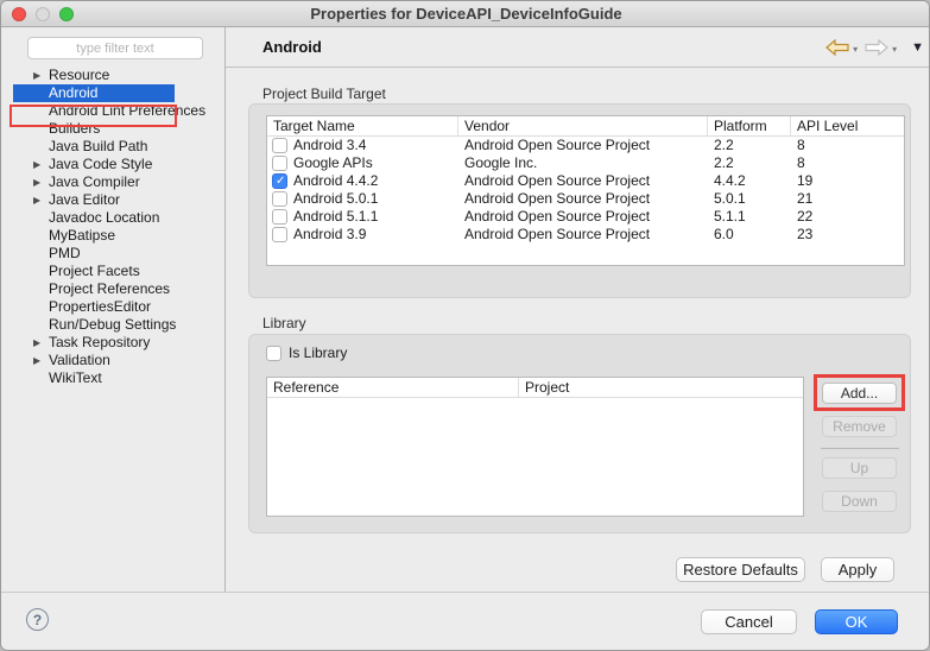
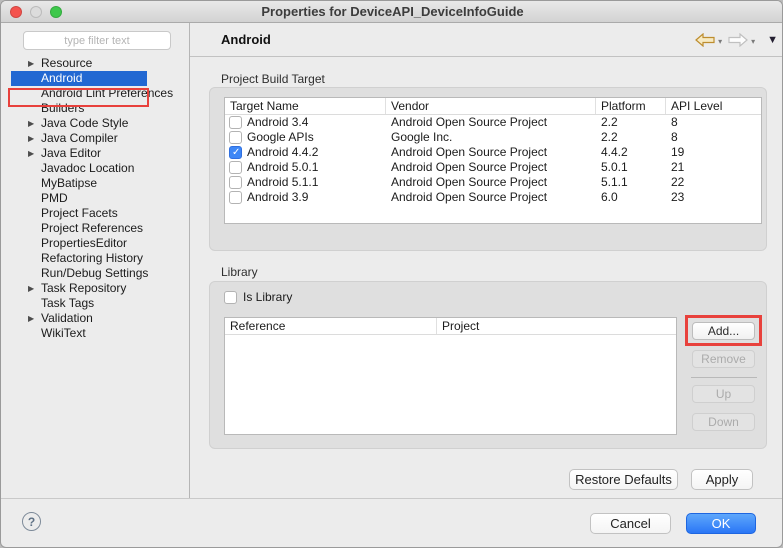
  Properties for DeviceAPI_DeviceInfoGuide
  type filter text
  ▶
  Resource
  Android
  Android Lint Preferences
  Builders
- Java Build Path
  ▶
  Java Code Style
  ▶
  Java Compiler
  ▶
  Java Editor
  Javadoc Location
  MyBatipse
  PMD
  Project Facets
  Project References
  PropertiesEditor
+ Refactoring History
  Run/Debug Settings
  ▶
  Task Repository
+ Task Tags
  ▶
  Validation
  WikiText
  Android
  ▾
  ▾
  ▼
  Project Build Target
  Target Name
  Vendor
  Platform
  API Level
  Android 3.4
  Android Open Source Project
  2.2
  8
  Google APIs
  Google Inc.
  2.2
  8
  Android 4.4.2
  Android Open Source Project
  4.4.2
  19
  Android 5.0.1
  Android Open Source Project
  5.0.1
  21
  Android 5.1.1
  Android Open Source Project
  5.1.1
  22
  Android 3.9
  Android Open Source Project
  6.0
  23
  Library
  Is Library
  Reference
  Project
  Add...
  Remove
  Up
  Down
  Restore Defaults
  Apply
  ?
  Cancel
  OK
